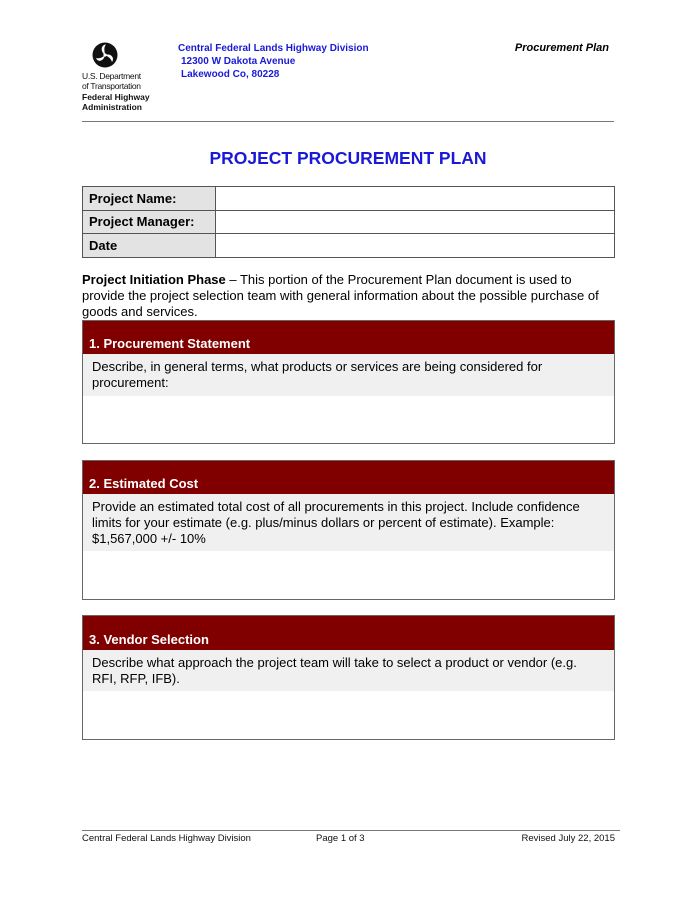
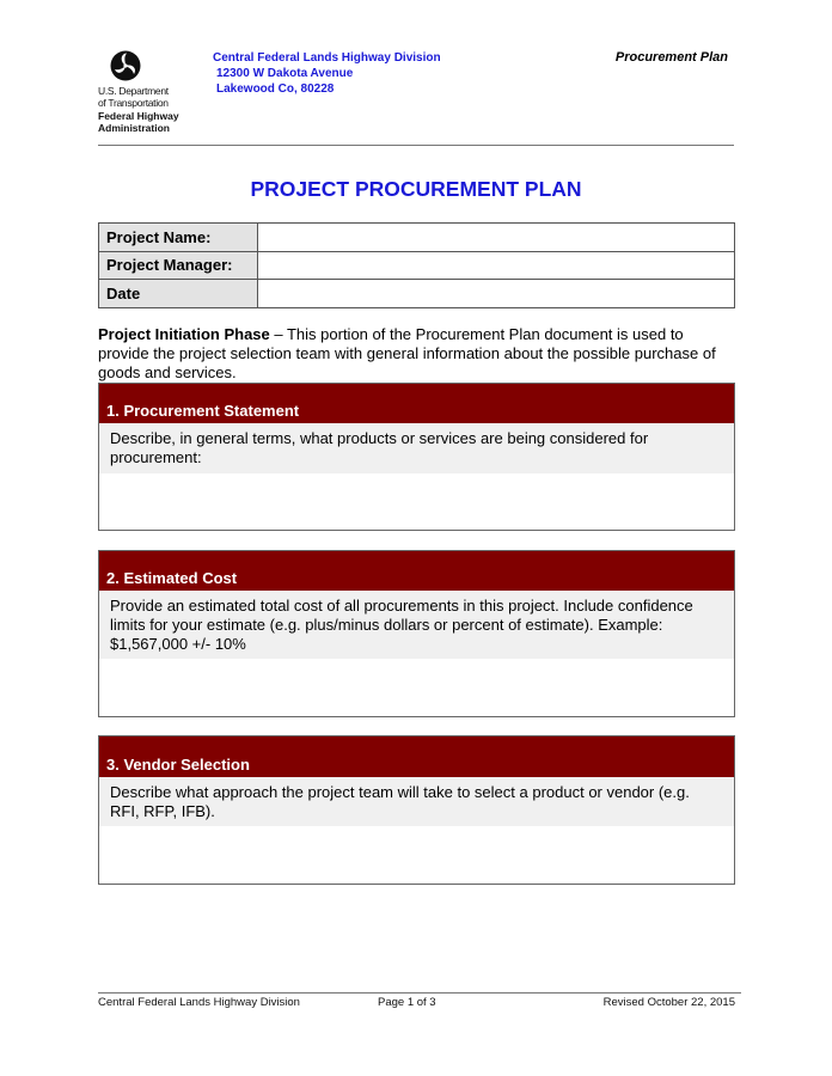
  U.S. Department
  of Transportation
  Federal Highway
  Administration
  Central Federal Lands Highway Division
  12300 W Dakota Avenue
  Lakewood Co, 80228
  Procurement Plan
  PROJECT PROCUREMENT PLAN
  Project Name:
  Project Manager:
  Date
  Project Initiation Phase – This portion of the Procurement Plan document is used to provide the project selection team with general information about the possible purchase of goods and services.
  1. Procurement Statement
  Describe, in general terms, what products or services are being considered for procurement:
  2. Estimated Cost
  Provide an estimated total cost of all procurements in this project. Include confidence limits for your estimate (e.g. plus/minus dollars or percent of estimate). Example: $1,567,000 +/- 10%
  3. Vendor Selection
  Describe what approach the project team will take to select a product or vendor (e.g. RFI, RFP, IFB).
  Central Federal Lands Highway Division
  Page 1 of 3
- Revised July 22, 2015
+ Revised October 22, 2015
